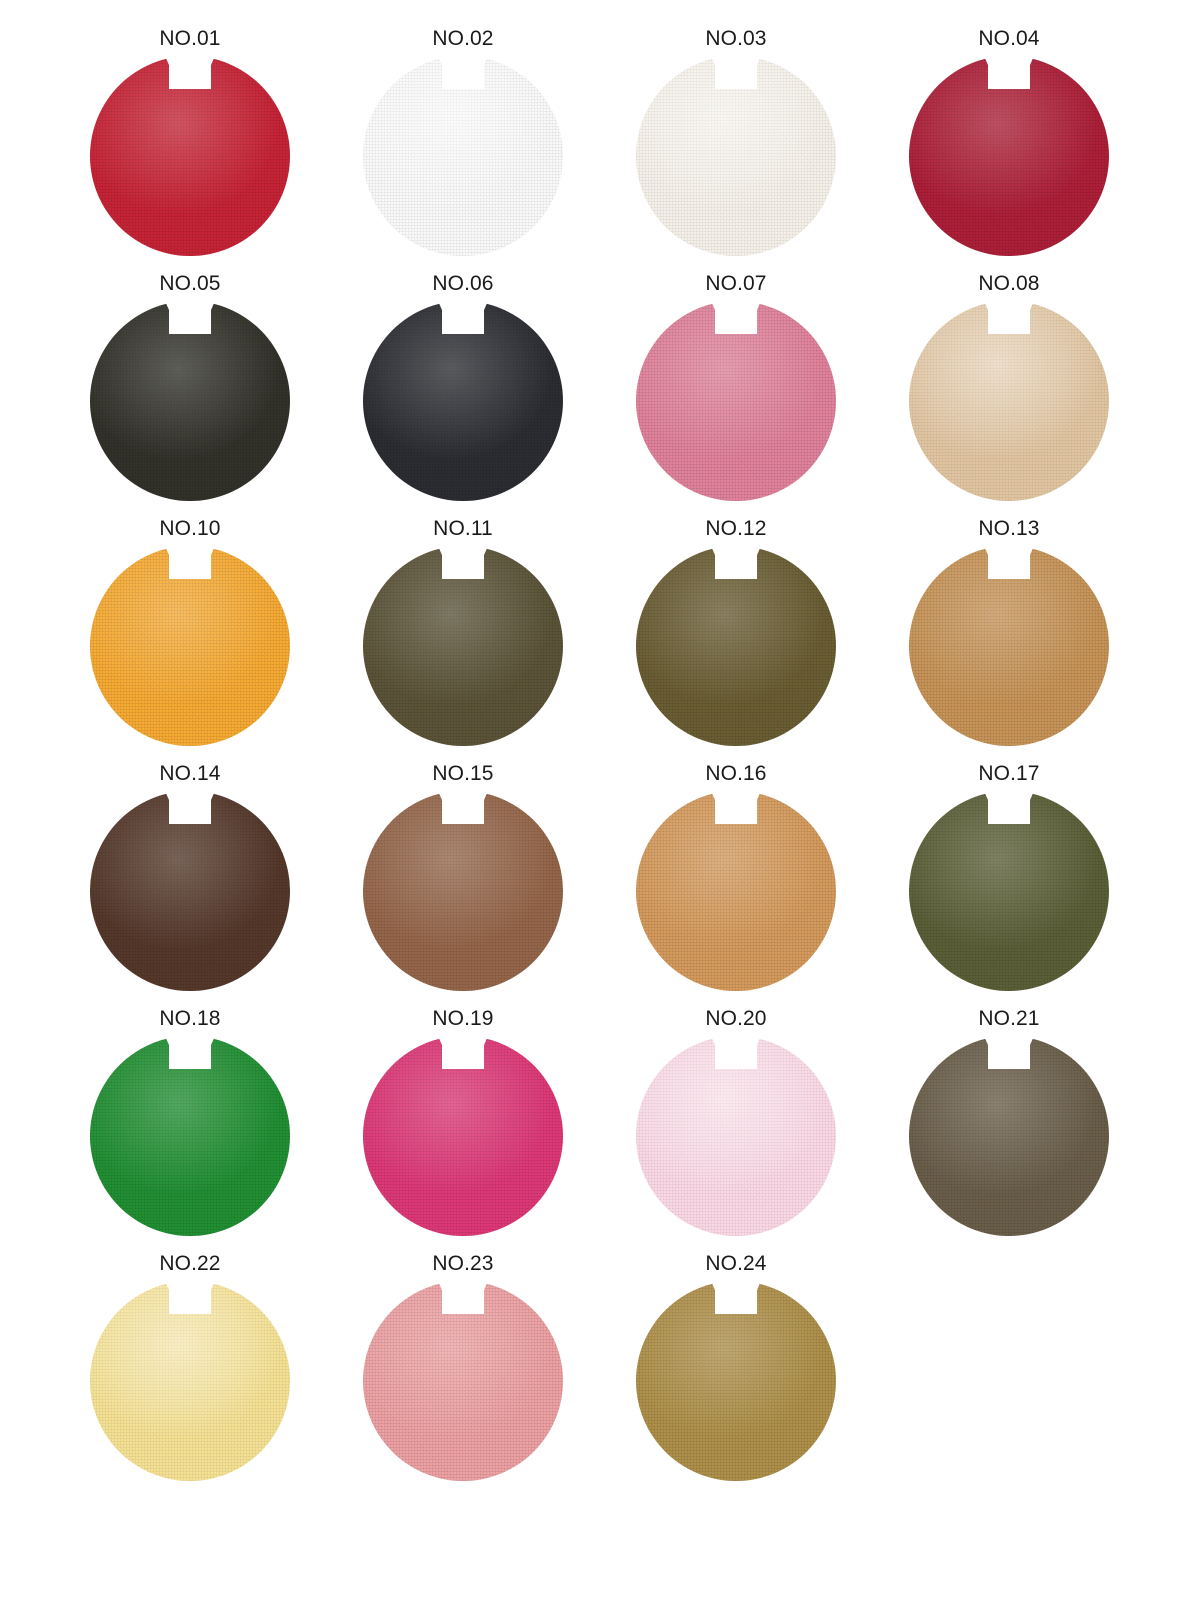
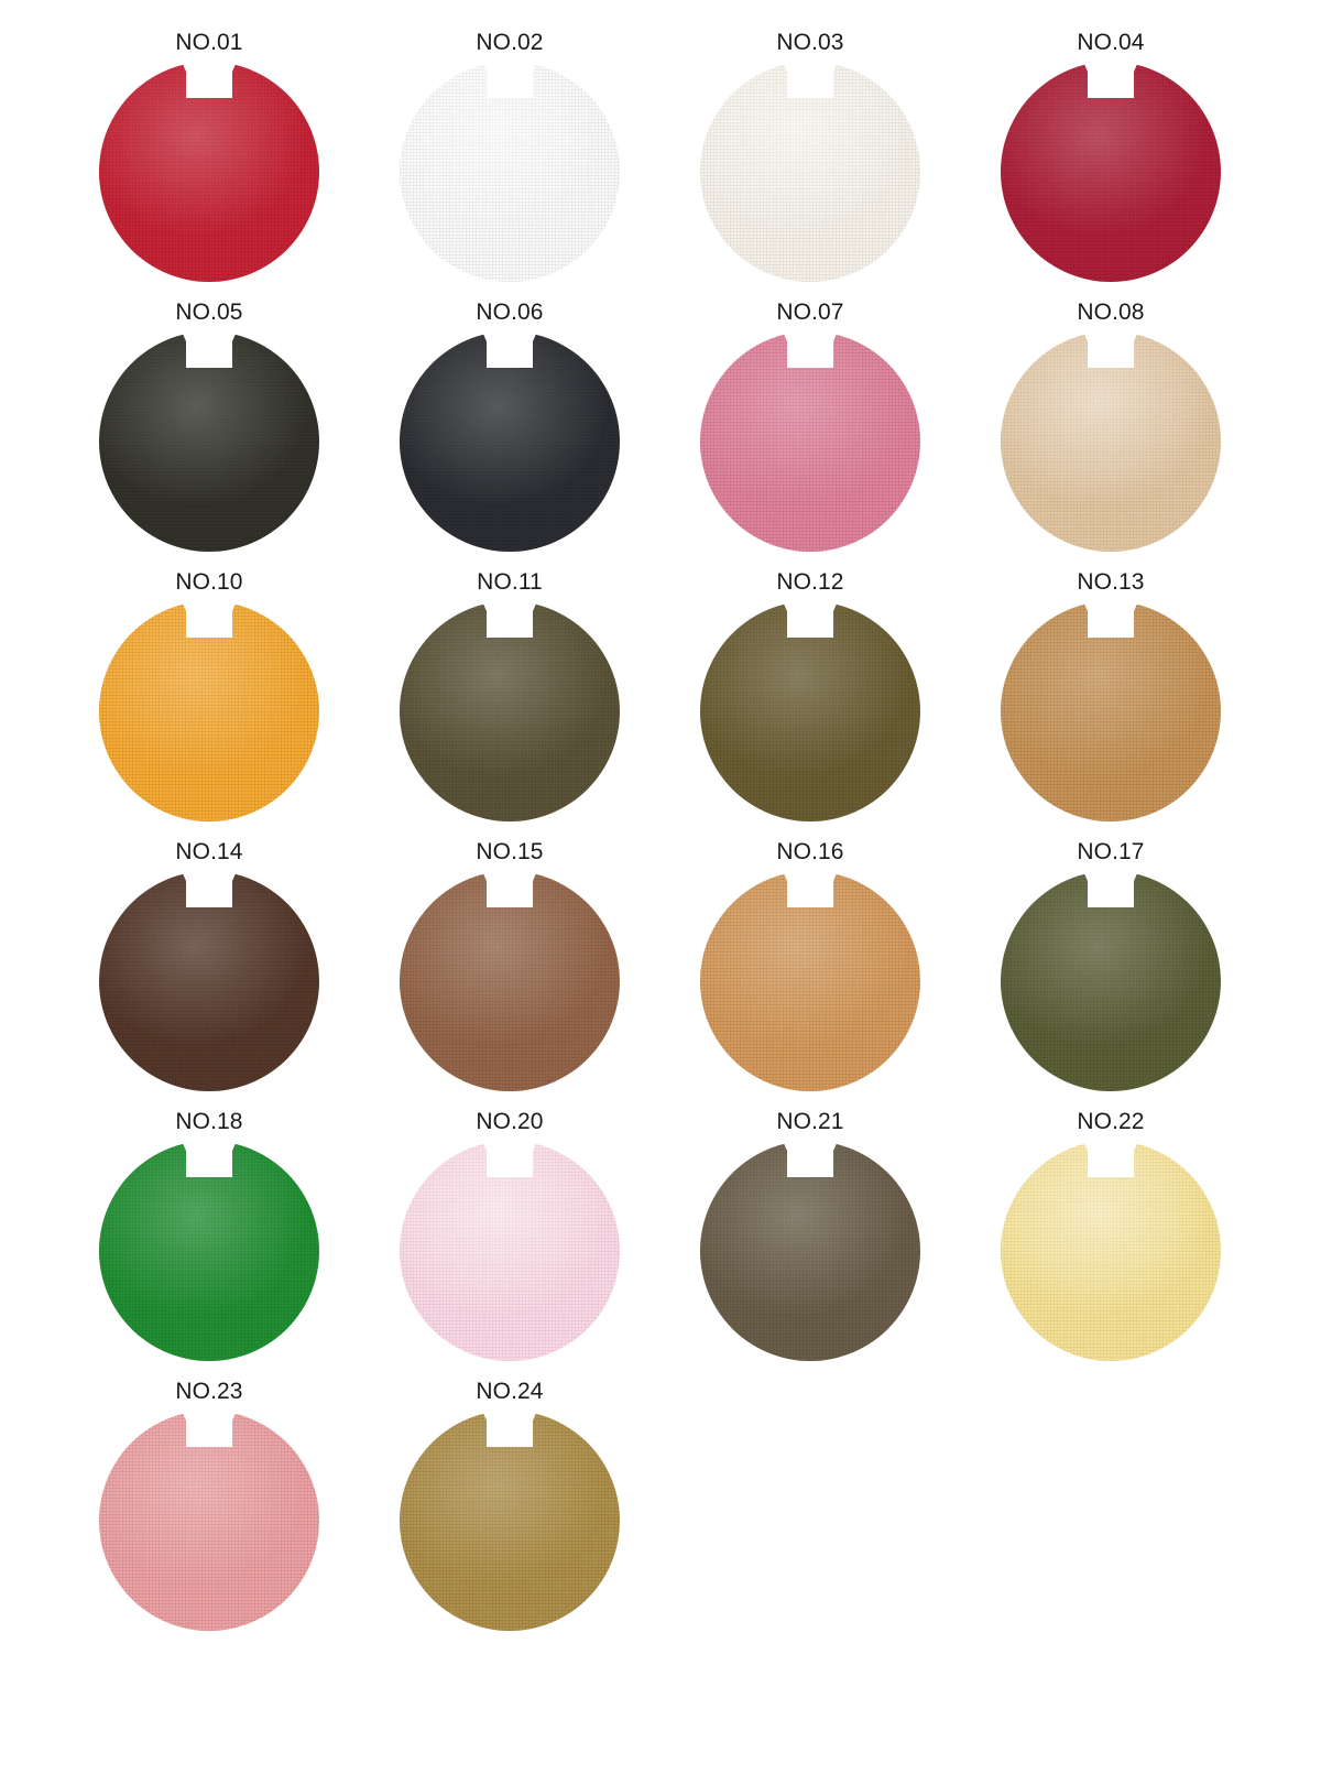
  NO.01
  NO.02
  NO.03
  NO.04
  NO.05
  NO.06
  NO.07
  NO.08
  NO.10
  NO.11
  NO.12
  NO.13
  NO.14
  NO.15
  NO.16
  NO.17
  NO.18
- NO.19
  NO.20
  NO.21
  NO.22
  NO.23
  NO.24
